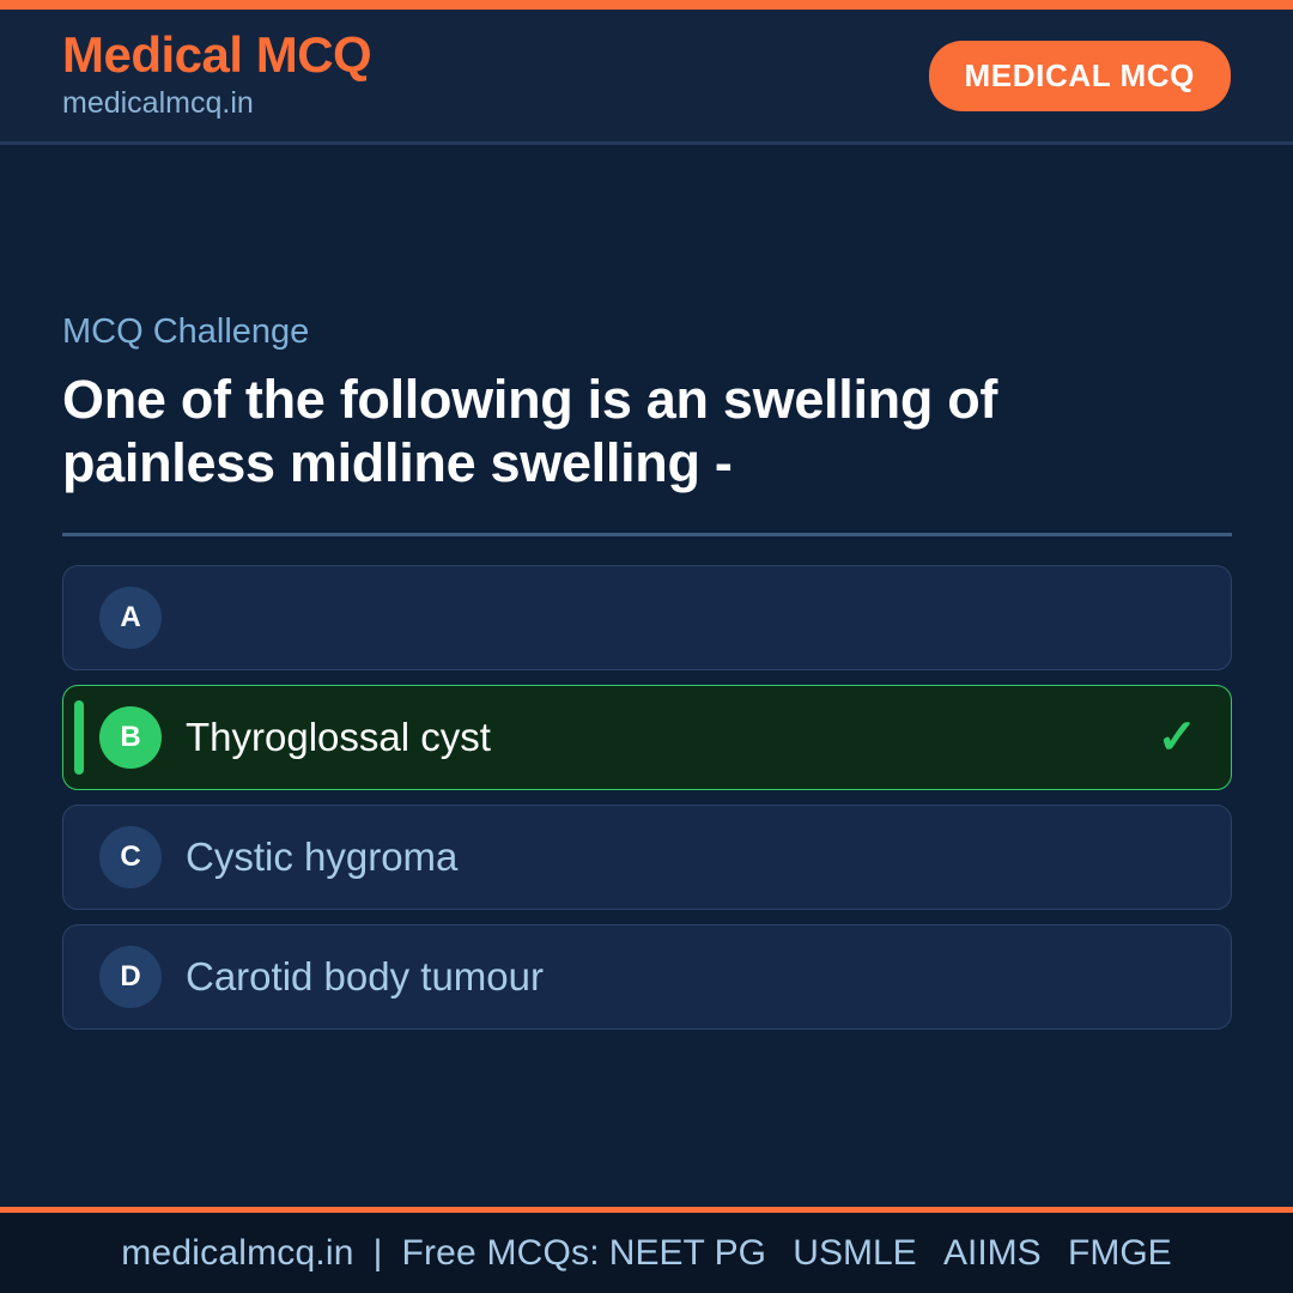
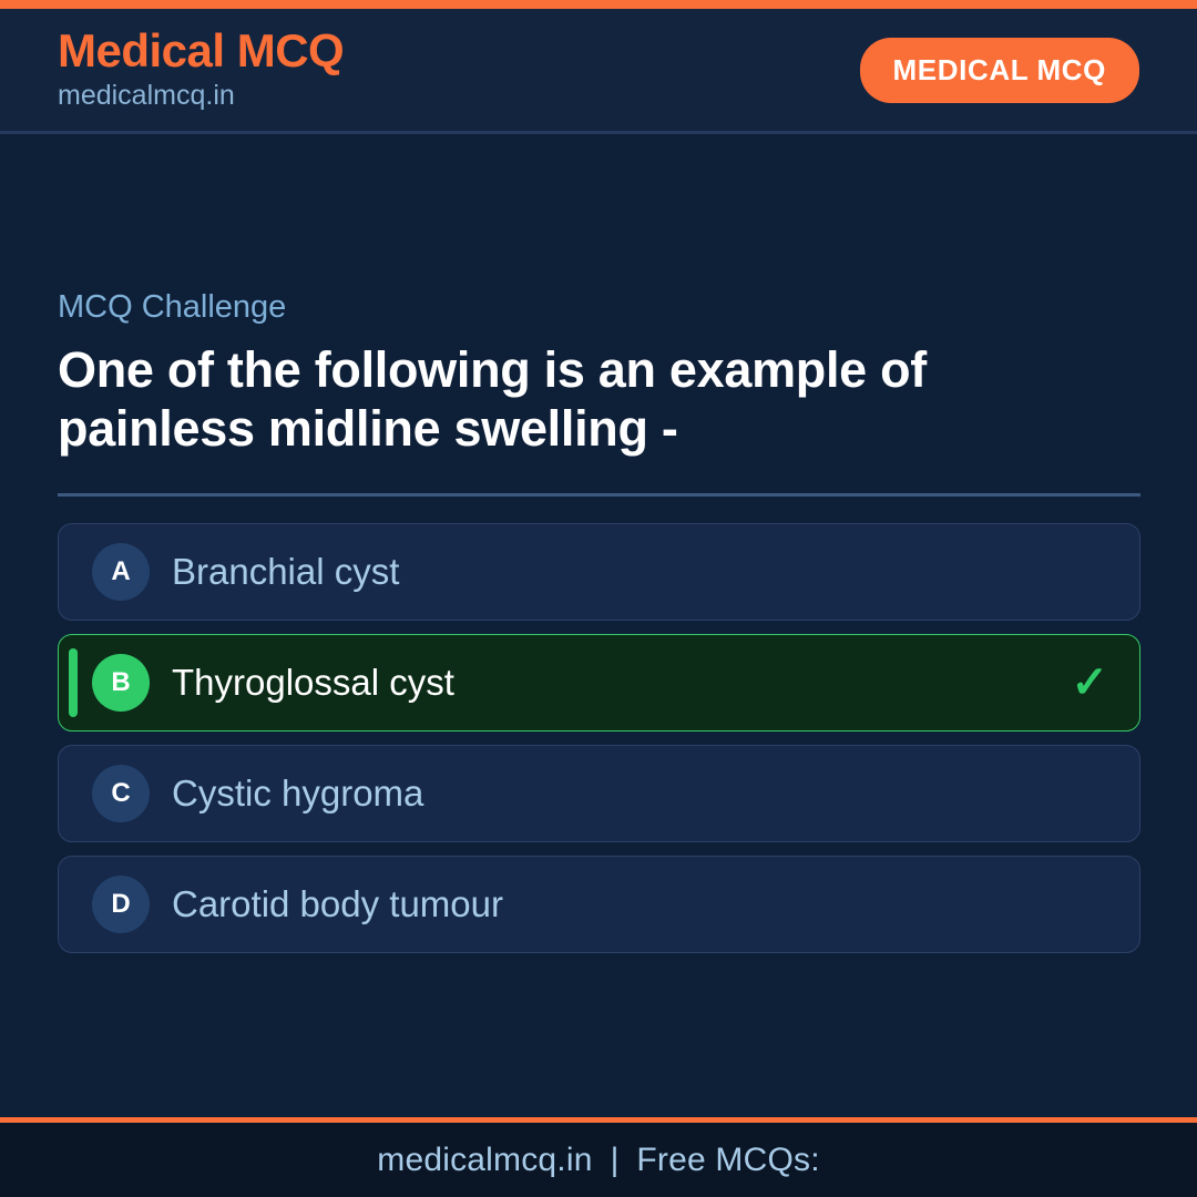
  Medical MCQ
  medicalmcq.in
  MEDICAL MCQ
  MCQ Challenge
- One of the following is an swelling of painless midline swelling -
+ One of the following is an example of painless midline swelling -
  A
+ Branchial cyst
  B
  Thyroglossal cyst
  ✓
  C
  Cystic hygroma
  D
  Carotid body tumour
  medicalmcq.in
  |
  Free MCQs:
- NEET PG USMLE AIIMS FMGE
